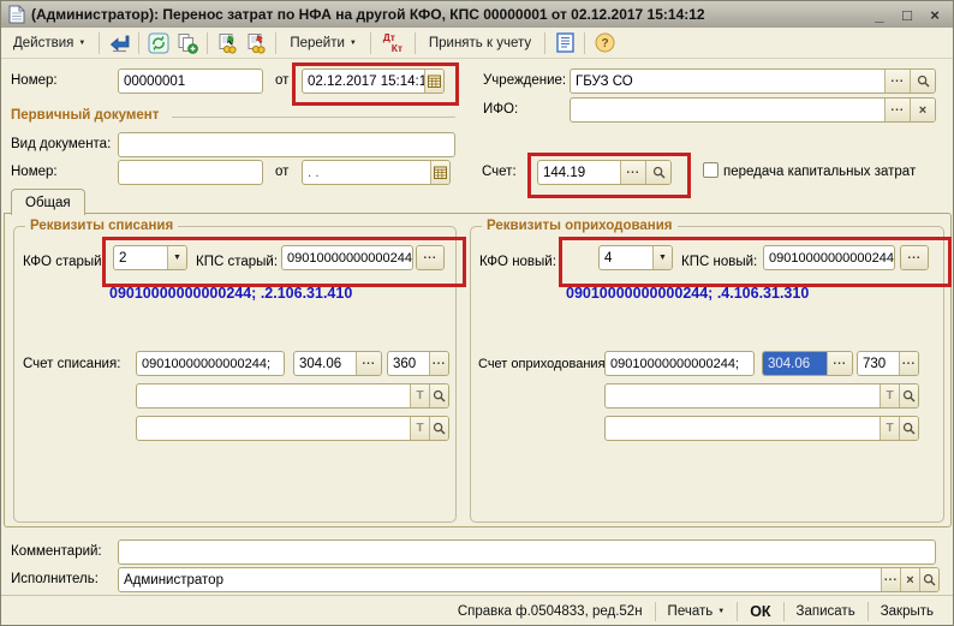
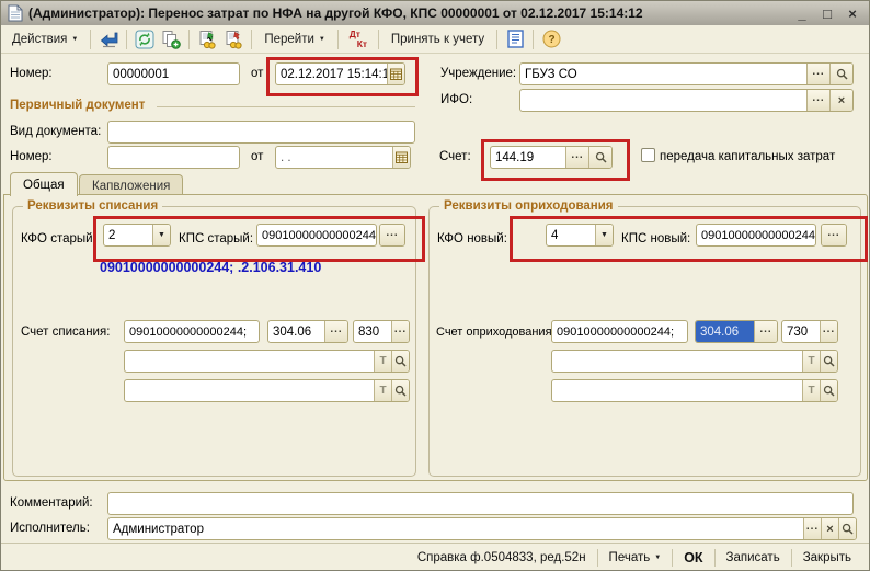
  (Администратор): Перенос затрат по НФА на другой КФО, КПС 00000001 от 02.12.2017 15:14:12
  _
  □
  ×
  Действия
  Перейти
  Дт
  Кт
  Принять к учету
  ?
  Номер:
  00000001
  от
  02.12.2017 15:14:1
  Учреждение:
  ГБУЗ СО
  ...
  ИФО:
  ...
  ×
  Первичный документ
  Вид документа:
  Номер:
  от
  . .
  Счет:
  144.19
  ...
  передача капитальных затрат
  Общая
+ Капвложения
  Реквизиты списания
  КФО старый:
  2
  КПС старый:
  09010000000000244
  ...
  09010000000000244; .2.106.31.410
  Счет списания:
  09010000000000244;
  304.06
  ...
- 360
+ 830
  ...
  Т
  Т
  Реквизиты оприходования
  КФО новый:
  4
  КПС новый:
  09010000000000244
  ...
- 09010000000000244; .4.106.31.310
  Счет оприходования
  09010000000000244;
  304.06
  ...
  730
  ...
  Т
  Т
  Комментарий:
  Исполнитель:
  Администратор
  ...
  ×
  Справка ф.0504833, ред.52н
  Печать
  ОК
  Записать
  Закрыть
